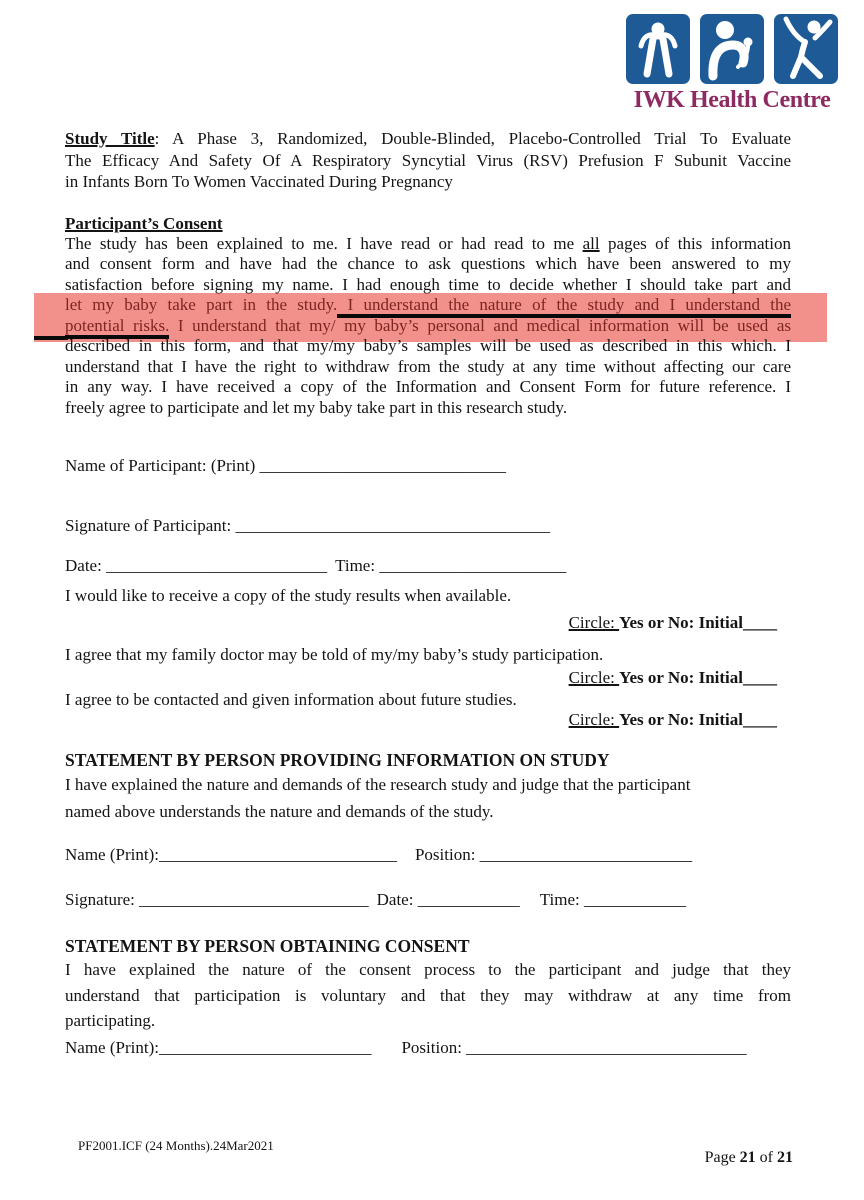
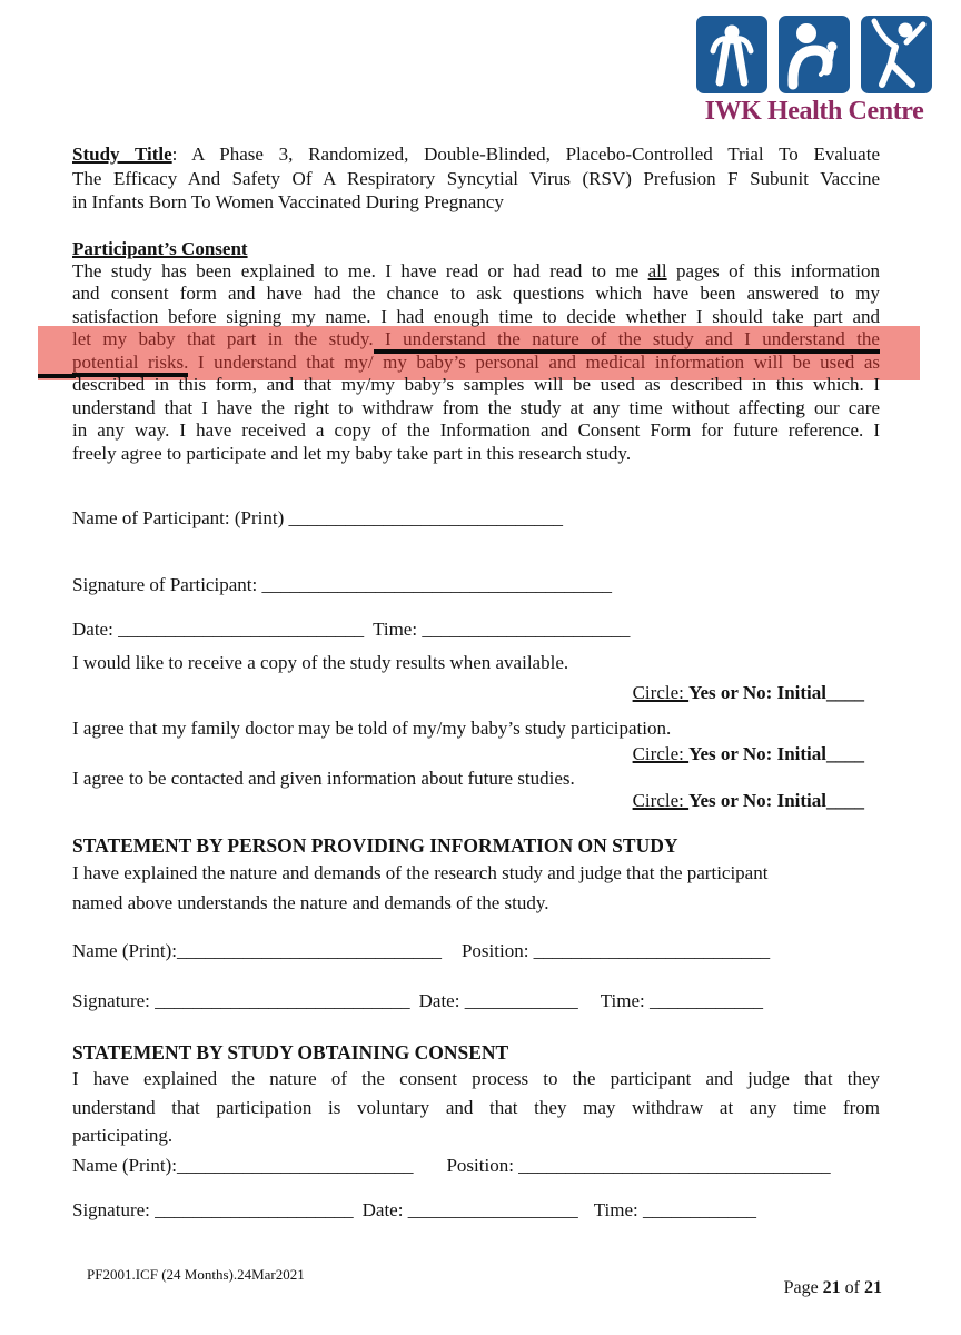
  IWK Health Centre
  Study Title: A Phase 3, Randomized, Double-Blinded, Placebo-Controlled Trial To Evaluate
  The Efficacy And Safety Of A Respiratory Syncytial Virus (RSV) Prefusion F Subunit Vaccine
  in Infants Born To Women Vaccinated During Pregnancy
  Participant’s Consent
  The study has been explained to me. I have read or had read to me all pages of this information
  and consent form and have had the chance to ask questions which have been answered to my
  satisfaction before signing my name. I had enough time to decide whether I should take part and
- let my baby take part in the study. I understand the nature of the study and I understand the
+ let my baby that part in the study. I understand the nature of the study and I understand the
  potential risks. I understand that my/ my baby’s personal and medical information will be used as
  described in this form, and that my/my baby’s samples will be used as described in this which. I
  understand that I have the right to withdraw from the study at any time without affecting our care
  in any way. I have received a copy of the Information and Consent Form for future reference. I
  freely agree to participate and let my baby take part in this research study.
  Name of Participant: (Print) _____________________________
  Signature of Participant: _____________________________________
  Date: __________________________ Time: ______________________
  I would like to receive a copy of the study results when available.
  Circle: Yes or No: Initial____
  I agree that my family doctor may be told of my/my baby’s study participation.
  Circle: Yes or No: Initial____
  I agree to be contacted and given information about future studies.
  Circle: Yes or No: Initial____
  STATEMENT BY PERSON PROVIDING INFORMATION ON STUDY
  I have explained the nature and demands of the research study and judge that the participant
  named above understands the nature and demands of the study.
  Name (Print):____________________________ Position: _________________________
  Signature: ___________________________ Date: ____________ Time: ____________
- STATEMENT BY PERSON OBTAINING CONSENT
+ STATEMENT BY STUDY OBTAINING CONSENT
  I have explained the nature of the consent process to the participant and judge that they
  understand that participation is voluntary and that they may withdraw at any time from
  participating.
  Name (Print):_________________________ Position: _________________________________
+ Signature: _____________________ Date: __________________ Time: ____________
  PF2001.ICF (24 Months).24Mar2021
  Page 21 of 21
